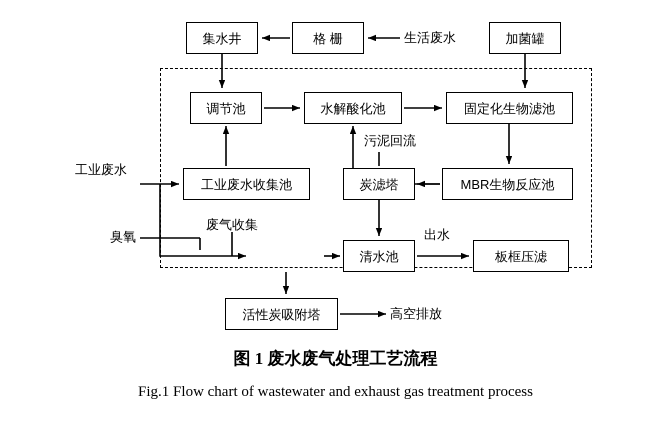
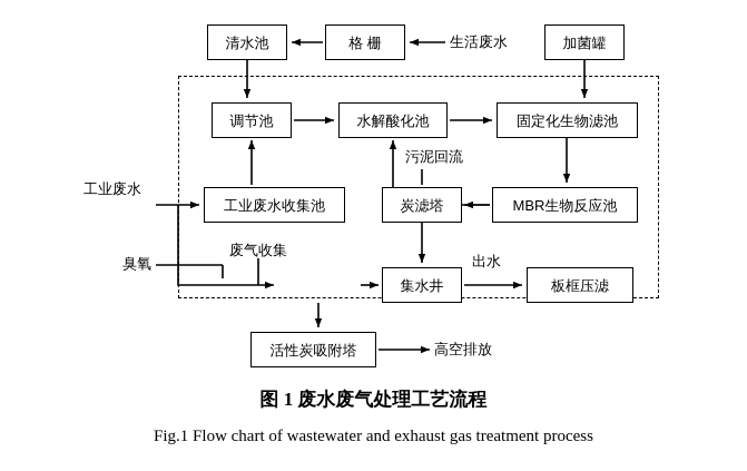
- 集水井
+ 清水池
  格 栅
  生活废水
  加菌罐
  调节池
  水解酸化池
  固定化生物滤池
  工业废水收集池
  炭滤塔
  MBR生物反应池
- 清水池
+ 集水井
  板框压滤
  活性炭吸附塔
  工业废水
  污泥回流
  臭氧
  废气收集
  出水
  高空排放
  图 1 废水废气处理工艺流程
  Fig.1 Flow chart of wastewater and exhaust gas treatment process
